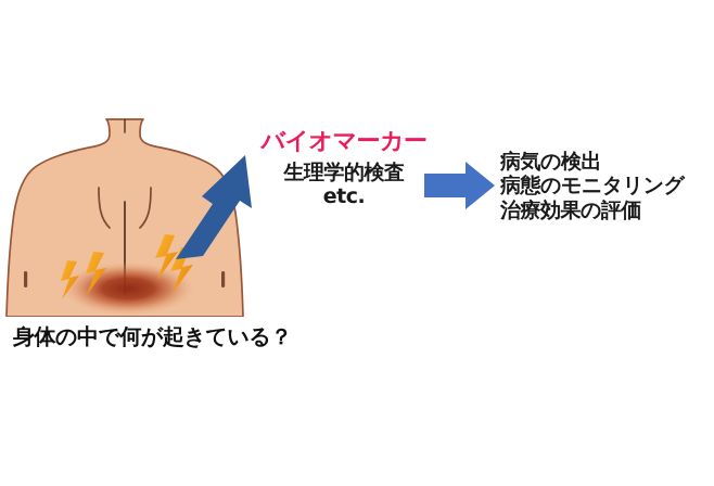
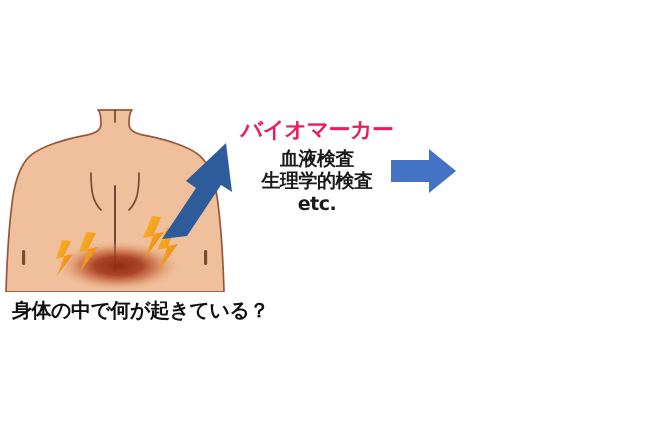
  バイオマーカー
+ 血液検査
  生理学的検査
  etc.
- 病気の検出
- 病態のモニタリング
- 治療効果の評価
  身体の中で何が起きている？
